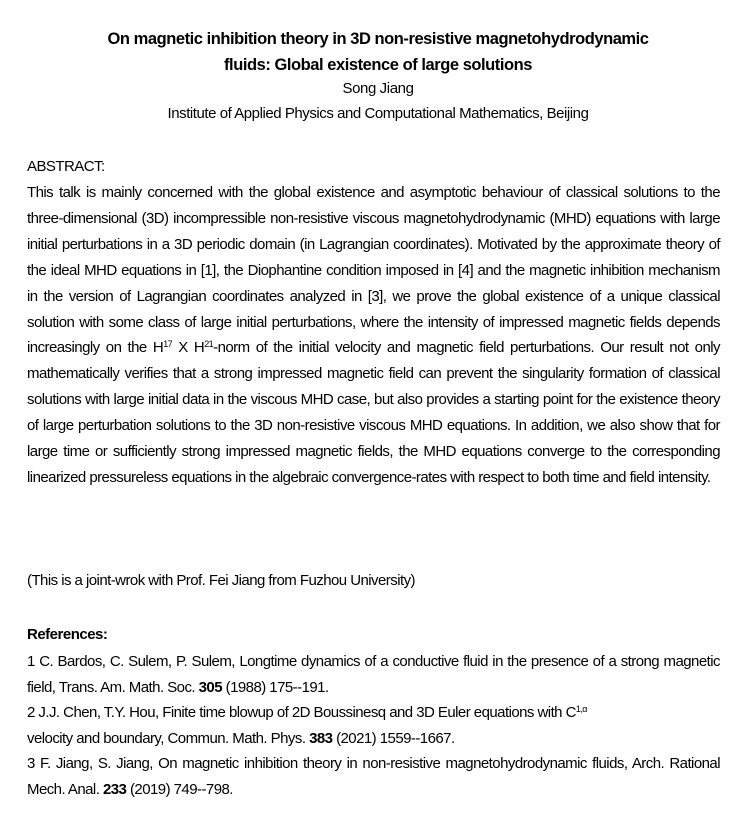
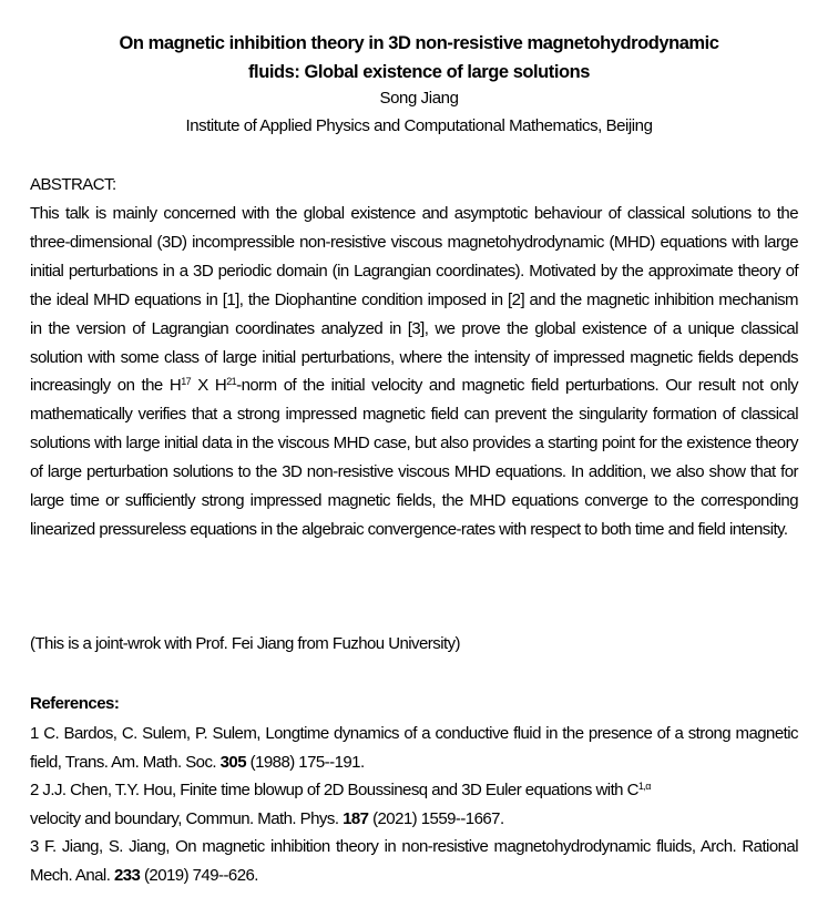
  On magnetic inhibition theory in 3D non-resistive magnetohydrodynamic
  fluids: Global existence of large solutions
  Song Jiang
  Institute of Applied Physics and Computational Mathematics, Beijing
  ABSTRACT:
- This talk is mainly concerned with the global existence and asymptotic behaviour of classical solutions to the three-dimensional (3D) incompressible non-resistive viscous magnetohydrodynamic (MHD) equations with large initial perturbations in a 3D periodic domain (in Lagrangian coordinates). Motivated by the approximate theory of the ideal MHD equations in [1], the Diophantine condition imposed in [4] and the magnetic inhibition mechanism in the version of Lagrangian coordinates analyzed in [3], we prove the global existence of a unique classical solution with some class of large initial perturbations, where the intensity of impressed magnetic fields depends increasingly on the H17 X H21-norm of the initial velocity and magnetic field perturbations. Our result not only mathematically verifies that a strong impressed magnetic field can prevent the singularity formation of classical solutions with large initial data in the viscous MHD case, but also provides a starting point for the existence theory of large perturbation solutions to the 3D non-resistive viscous MHD equations. In addition, we also show that for large time or sufficiently strong impressed magnetic fields, the MHD equations converge to the corresponding linearized pressureless equations in the algebraic convergence-rates with respect to both time and field intensity.
+ This talk is mainly concerned with the global existence and asymptotic behaviour of classical solutions to the three-dimensional (3D) incompressible non-resistive viscous magnetohydrodynamic (MHD) equations with large initial perturbations in a 3D periodic domain (in Lagrangian coordinates). Motivated by the approximate theory of the ideal MHD equations in [1], the Diophantine condition imposed in [2] and the magnetic inhibition mechanism in the version of Lagrangian coordinates analyzed in [3], we prove the global existence of a unique classical solution with some class of large initial perturbations, where the intensity of impressed magnetic fields depends increasingly on the H17 X H21-norm of the initial velocity and magnetic field perturbations. Our result not only mathematically verifies that a strong impressed magnetic field can prevent the singularity formation of classical solutions with large initial data in the viscous MHD case, but also provides a starting point for the existence theory of large perturbation solutions to the 3D non-resistive viscous MHD equations. In addition, we also show that for large time or sufficiently strong impressed magnetic fields, the MHD equations converge to the corresponding linearized pressureless equations in the algebraic convergence-rates with respect to both time and field intensity.
  (This is a joint-wrok with Prof. Fei Jiang from Fuzhou University)
  References:
  1 C. Bardos, C. Sulem, P. Sulem, Longtime dynamics of a conductive fluid in the presence of a strong magnetic field, Trans. Am. Math. Soc. 305 (1988) 175--191.
  2 J.J. Chen, T.Y. Hou, Finite time blowup of 2D Boussinesq and 3D Euler equations with C1,α
- velocity and boundary, Commun. Math. Phys. 383 (2021) 1559--1667.
+ velocity and boundary, Commun. Math. Phys. 187 (2021) 1559--1667.
- 3 F. Jiang, S. Jiang, On magnetic inhibition theory in non-resistive magnetohydrodynamic fluids, Arch. Rational Mech. Anal. 233 (2019) 749--798.
+ 3 F. Jiang, S. Jiang, On magnetic inhibition theory in non-resistive magnetohydrodynamic fluids, Arch. Rational Mech. Anal. 233 (2019) 749--626.
